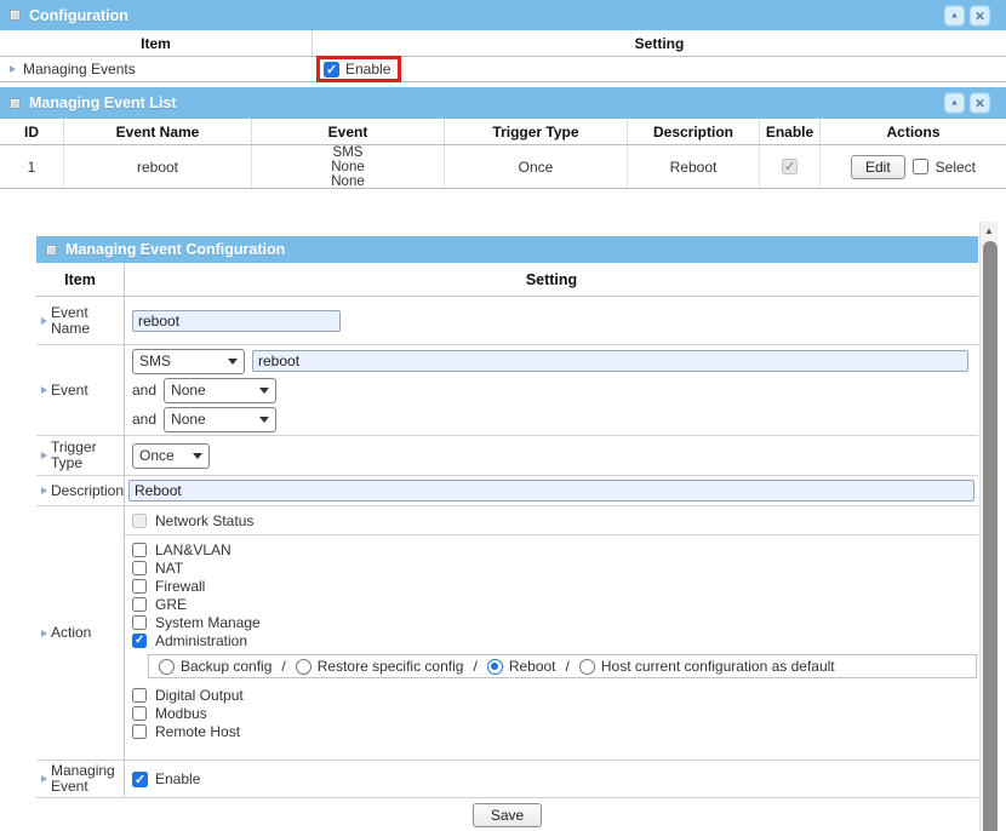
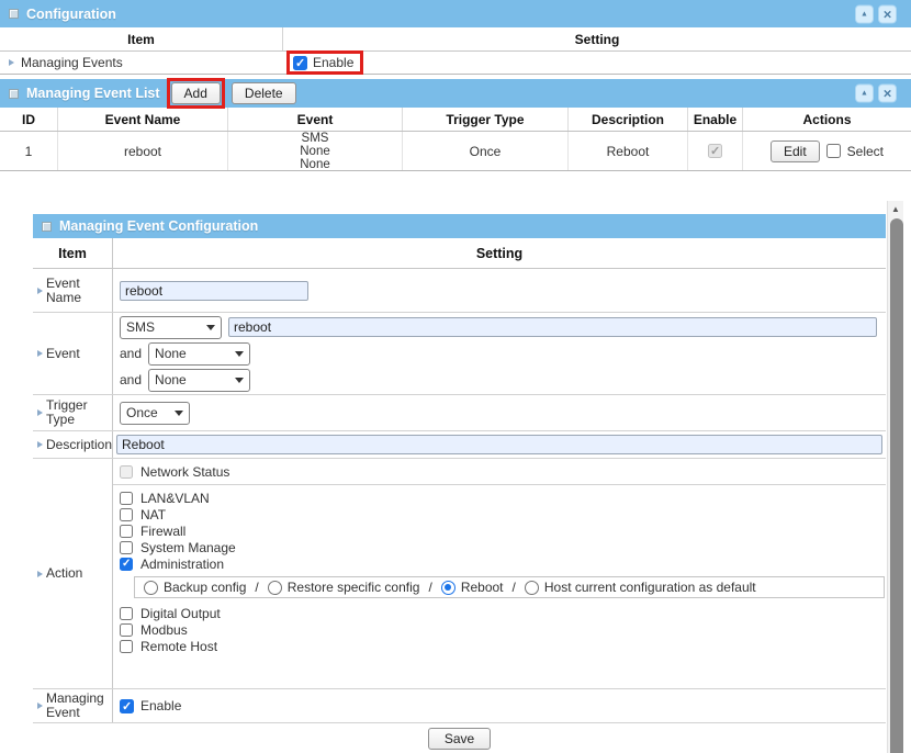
  Configuration
  Item
  Setting
  Managing Events
  Enable
  Managing Event List
+ Add
+ Delete
  ID
  Event Name
  Event
  Trigger Type
  Description
  Enable
  Actions
  1
  reboot
  SMS
  None
  None
  Once
  Reboot
  Edit
  Select
  Managing Event Configuration
  Item
  Setting
  Event Name
  reboot
  Event
  SMS
  reboot
  and
  None
  and
  None
  Trigger Type
  Once
  Description
  Reboot
  Action
  Network Status
  LAN&VLAN
  NAT
  Firewall
- GRE
  System Manage
  Administration
  Backup config
  /
  Restore specific config
  /
  Reboot
  /
  Host current configuration as default
  Digital Output
  Modbus
  Remote Host
  Managing Event
  Enable
  Save
